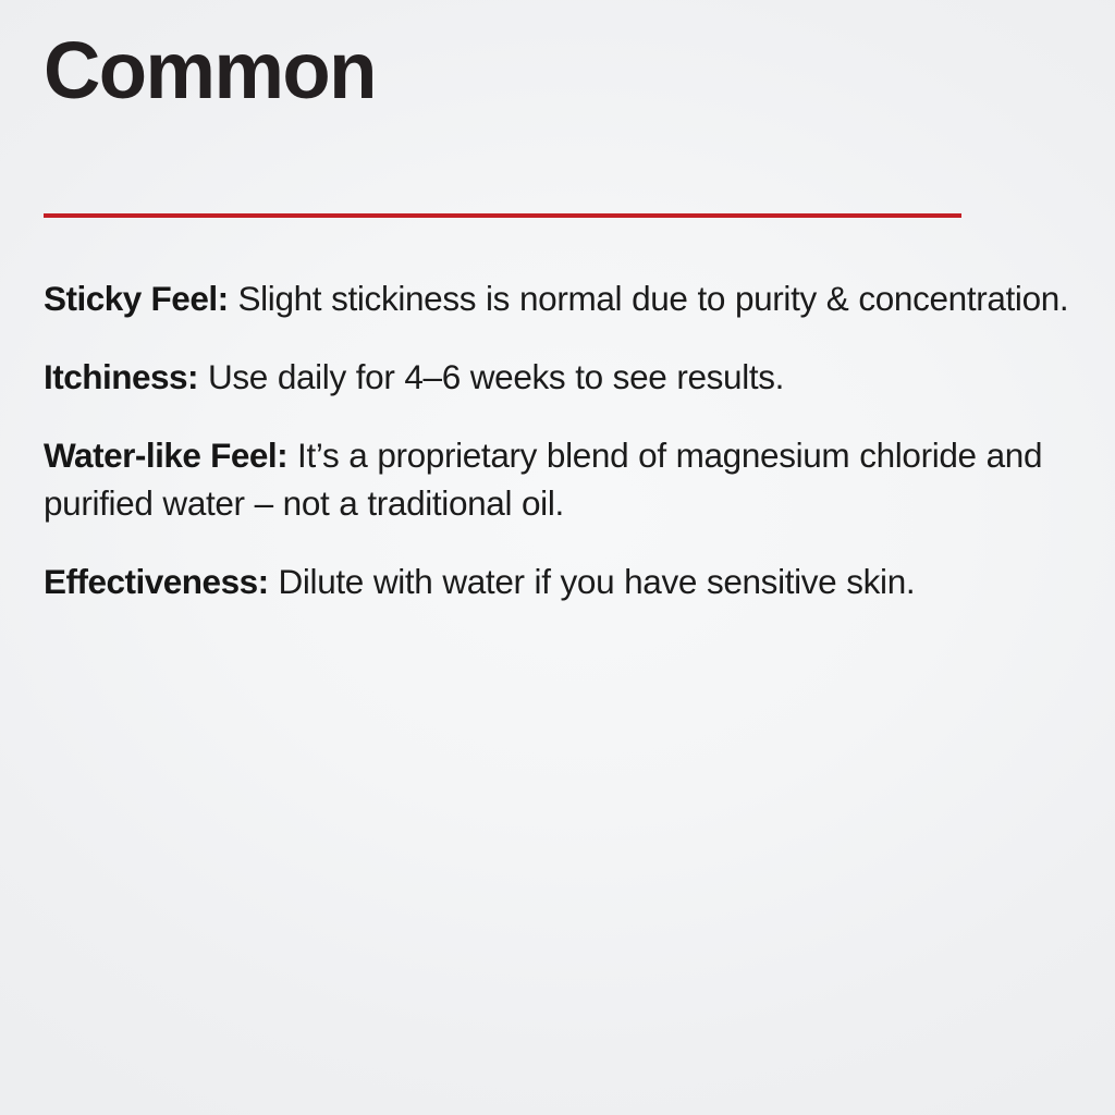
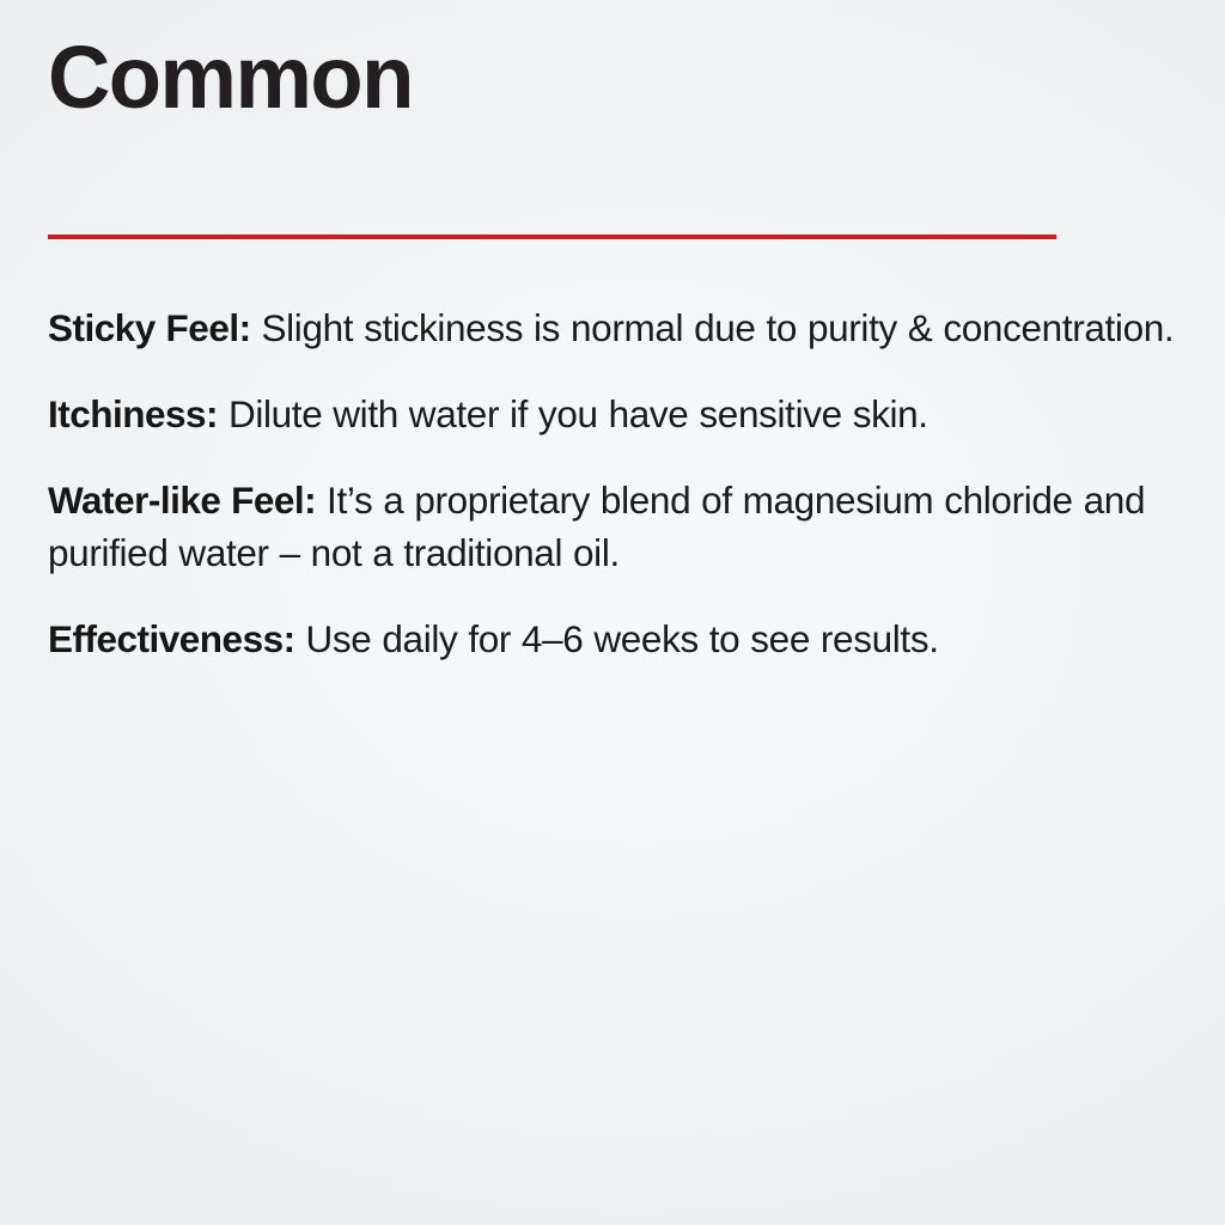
  Common
  Sticky Feel: Slight stickiness is normal due to purity & concentration.
- Itchiness: Use daily for 4–6 weeks to see results.
+ Itchiness: Dilute with water if you have sensitive skin.
  Water-like Feel: It’s a proprietary blend of magnesium chloride and purified water – not a traditional oil.
- Effectiveness: Dilute with water if you have sensitive skin.
+ Effectiveness: Use daily for 4–6 weeks to see results.
